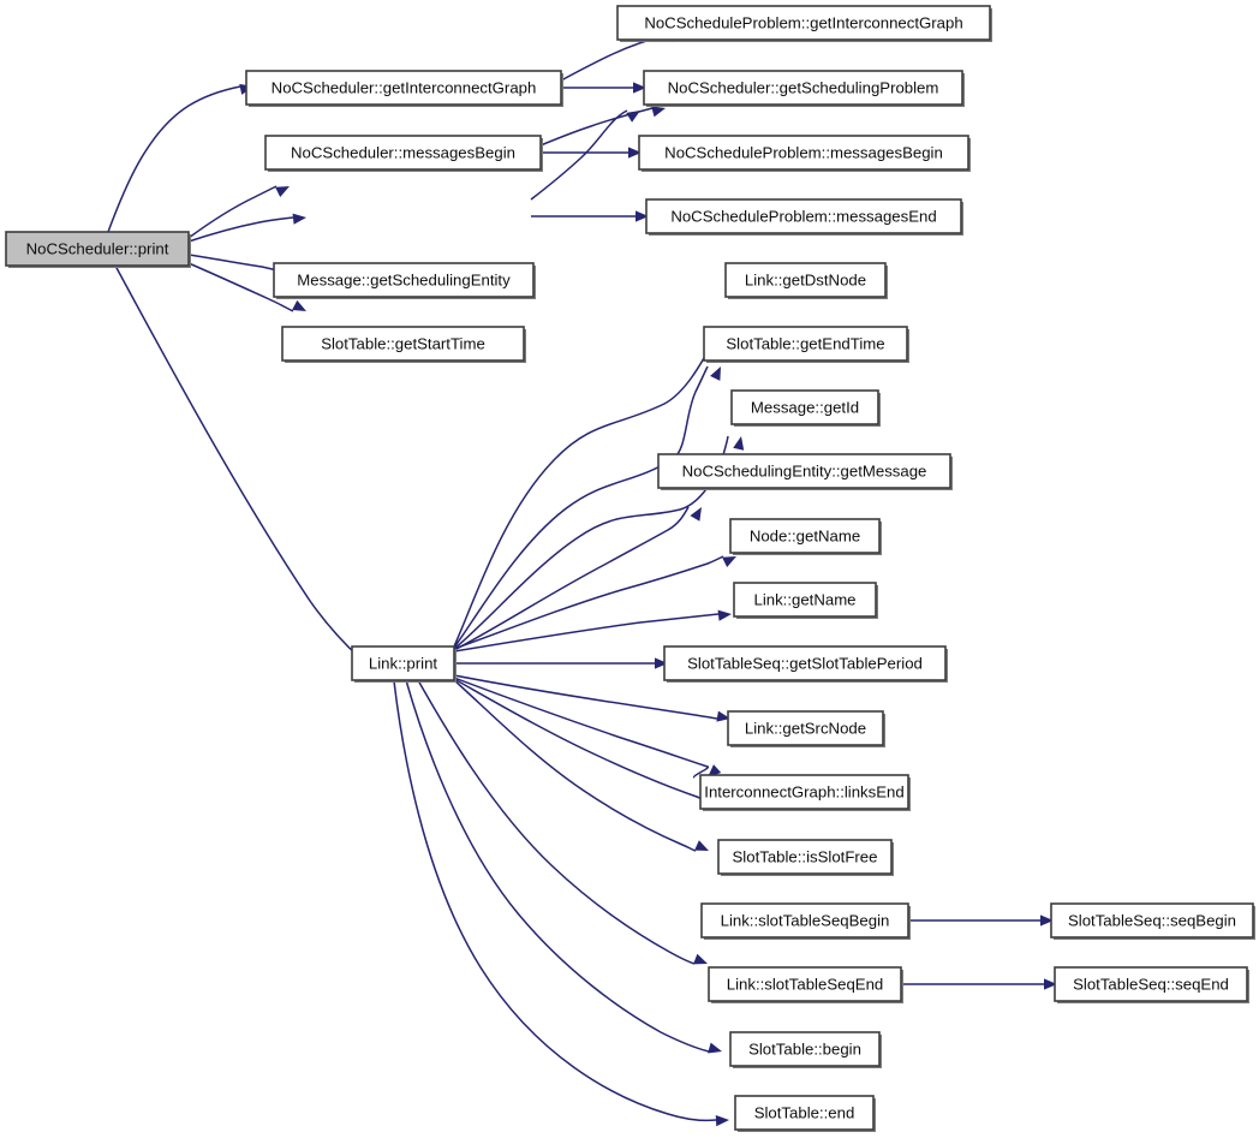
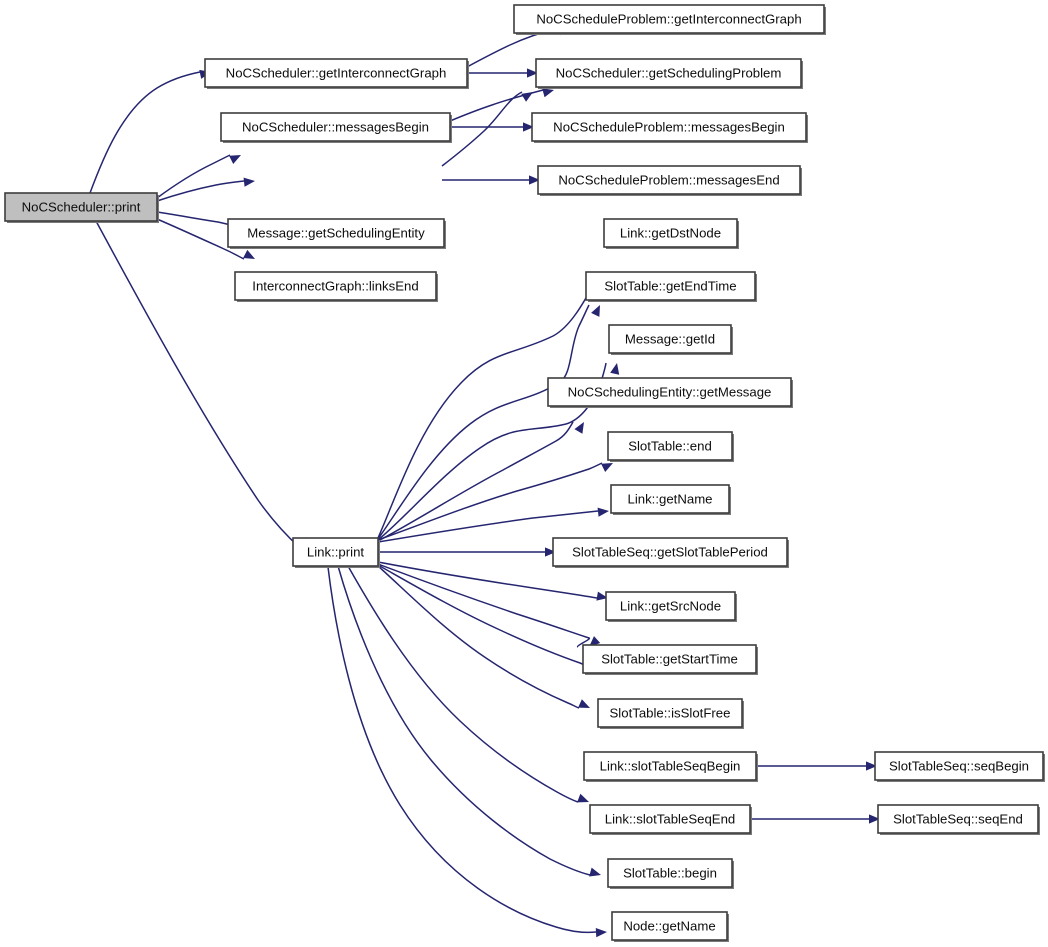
  NoCScheduler::print
  NoCScheduler::getInterconnectGraph
  NoCScheduler::messagesBegin
  Message::getSchedulingEntity
- SlotTable::getStartTime
+ InterconnectGraph::linksEnd
  NoCScheduleProblem::getInterconnectGraph
  NoCScheduler::getSchedulingProblem
  NoCScheduleProblem::messagesBegin
  NoCScheduleProblem::messagesEnd
  Link::print
  Link::getDstNode
  SlotTable::getEndTime
  Message::getId
  NoCSchedulingEntity::getMessage
- Node::getName
+ SlotTable::end
  Link::getName
  SlotTableSeq::getSlotTablePeriod
  Link::getSrcNode
- InterconnectGraph::linksEnd
+ SlotTable::getStartTime
  SlotTable::isSlotFree
  Link::slotTableSeqBegin
  Link::slotTableSeqEnd
  SlotTable::begin
- SlotTable::end
+ Node::getName
  SlotTableSeq::seqBegin
  SlotTableSeq::seqEnd
